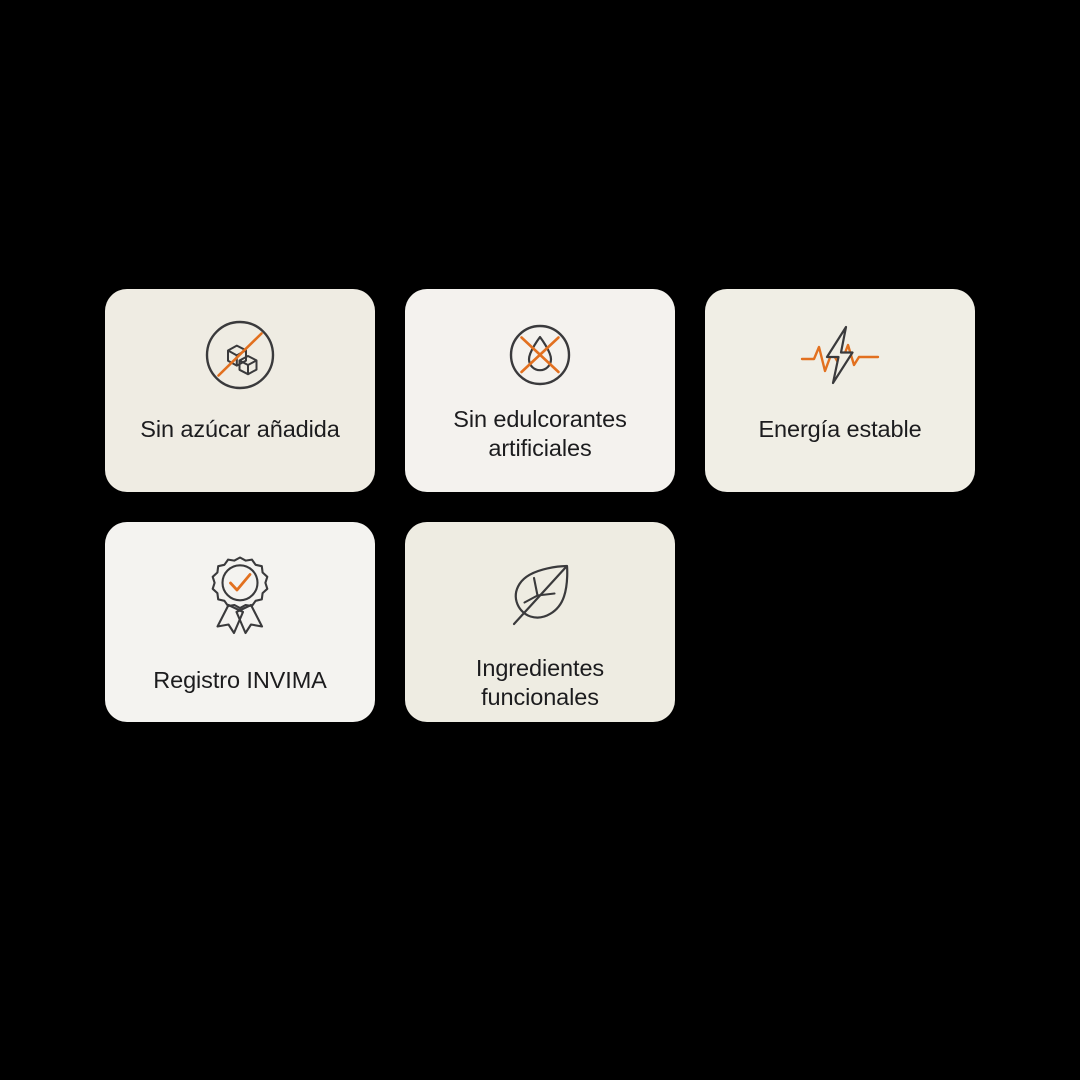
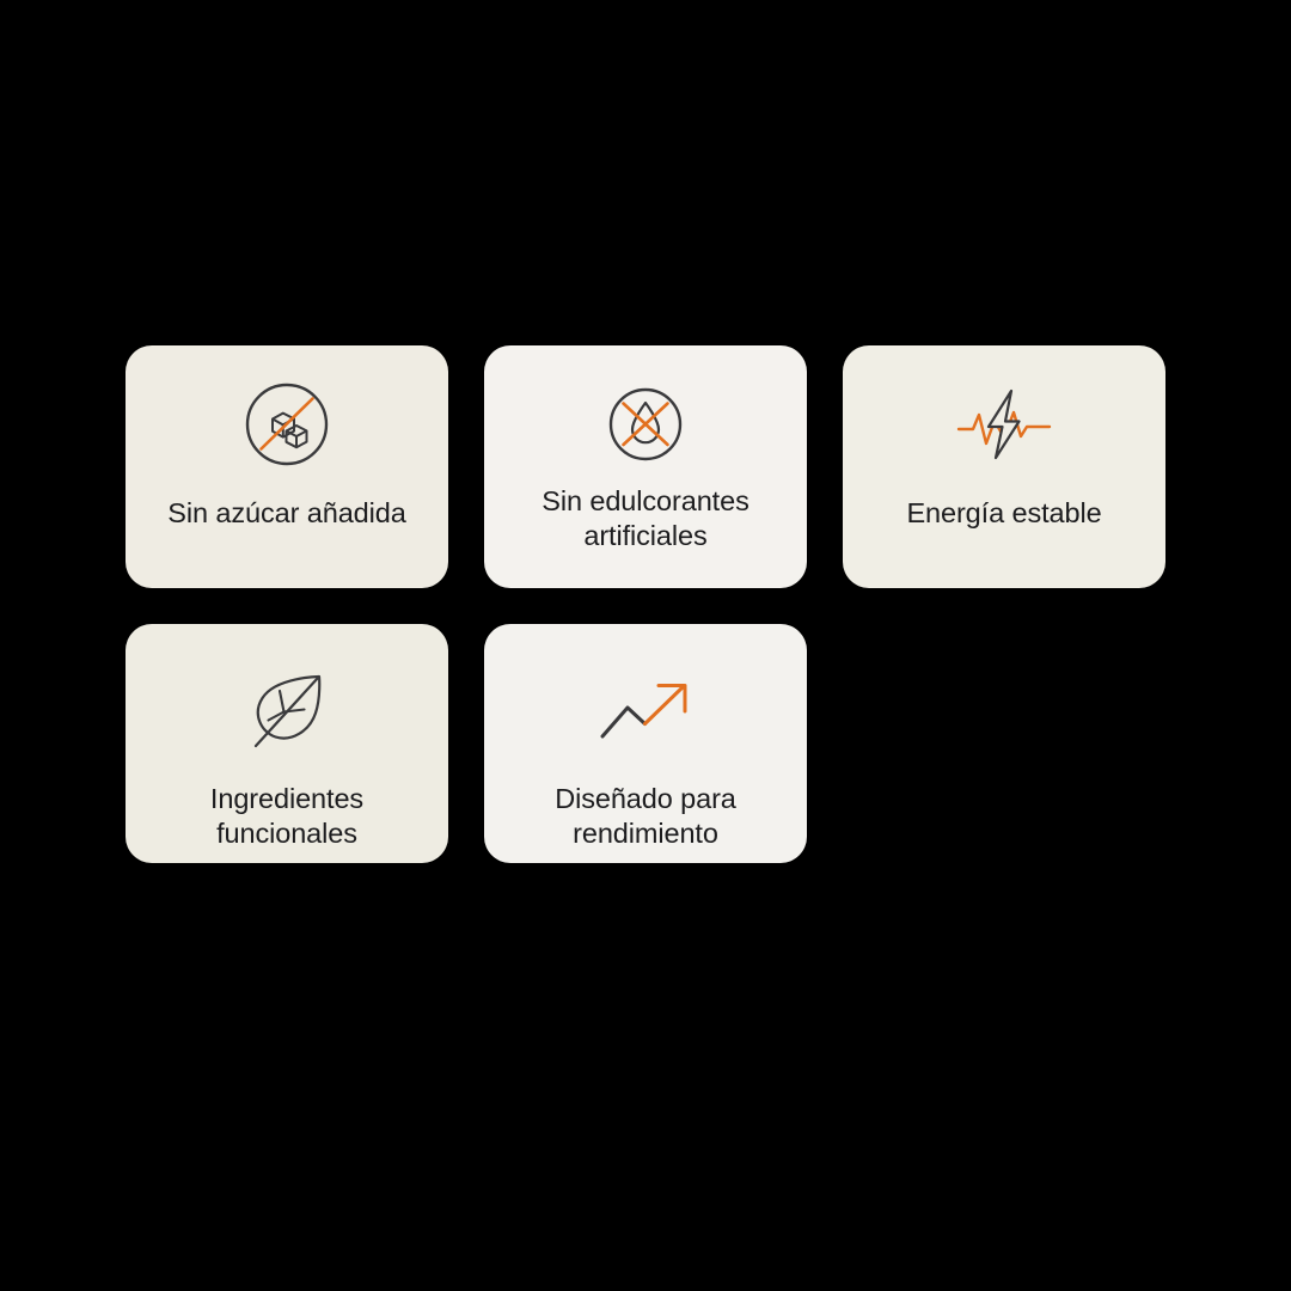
  Sin azúcar añadida
  Sin edulcorantes
  artificiales
  Energía estable
- Registro INVIMA
  Ingredientes
  funcionales
+ Diseñado para
+ rendimiento
